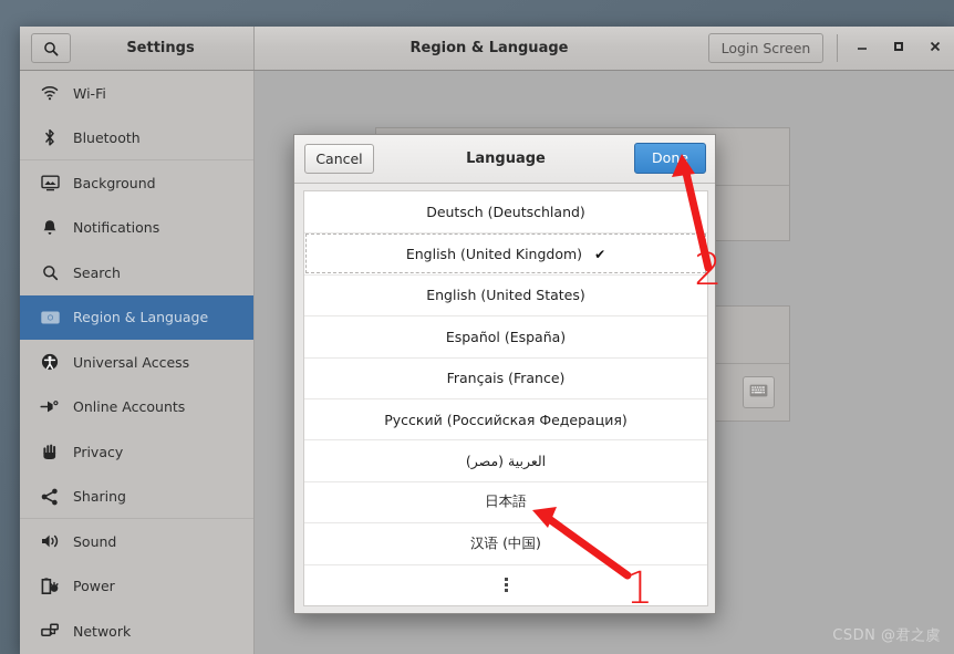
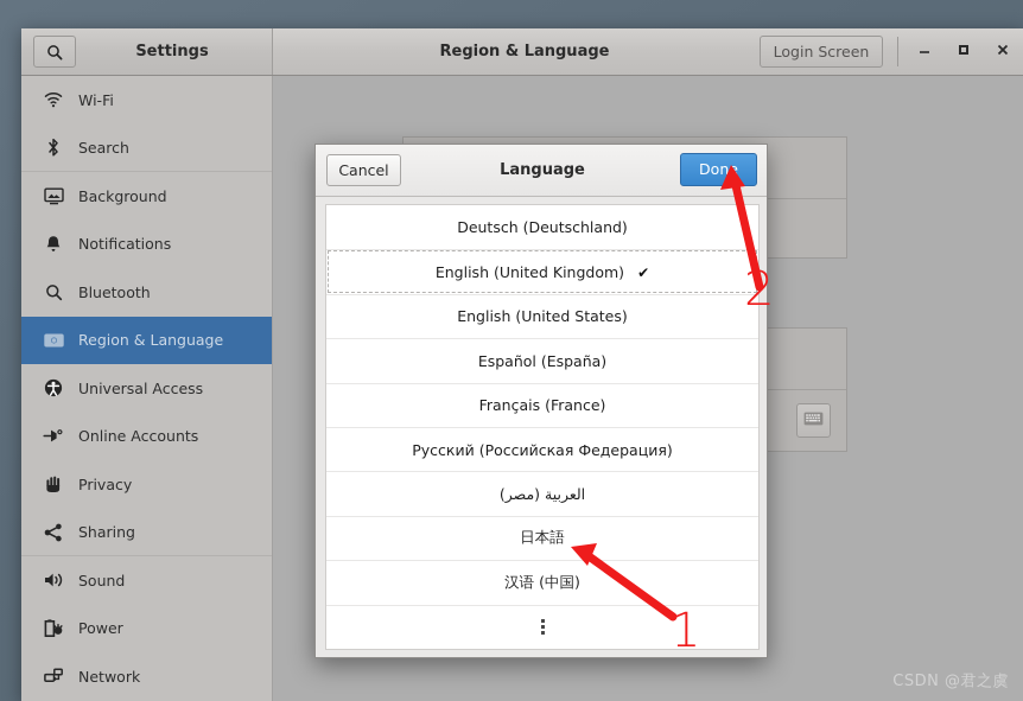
  Settings
  Region & Language
  Login Screen
  Wi-Fi
- Bluetooth
+ Search
  Background
  Notifications
- Search
+ Bluetooth
  Region & Language
  Universal Access
  Online Accounts
  Privacy
  Sharing
  Sound
  Power
  Network
  Language
  Cancel
  Don
  Deutsch (Deutschland)
  English (United Kingdom)
  ✔
  English (United States)
  Español (España)
  Français (France)
  Русский (Российская Федерация)
  العربية (مصر)
  日本語
  汉语 (中国)
  CSDN @君之虞
  1
  2
